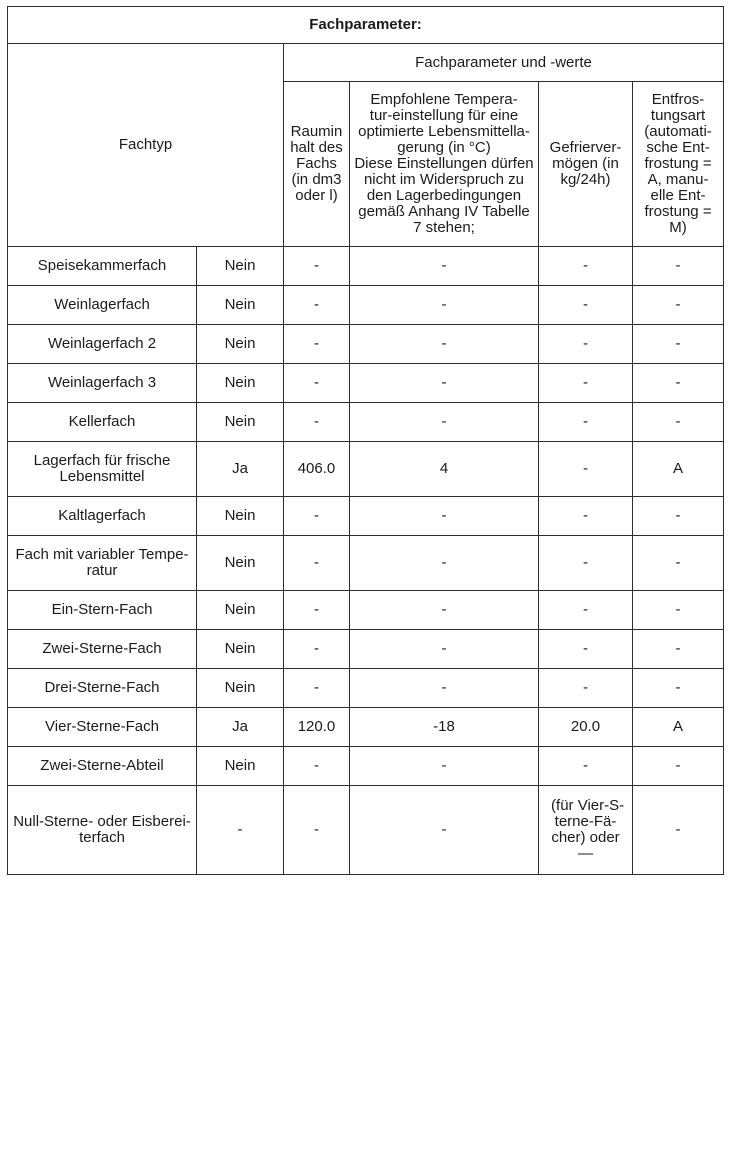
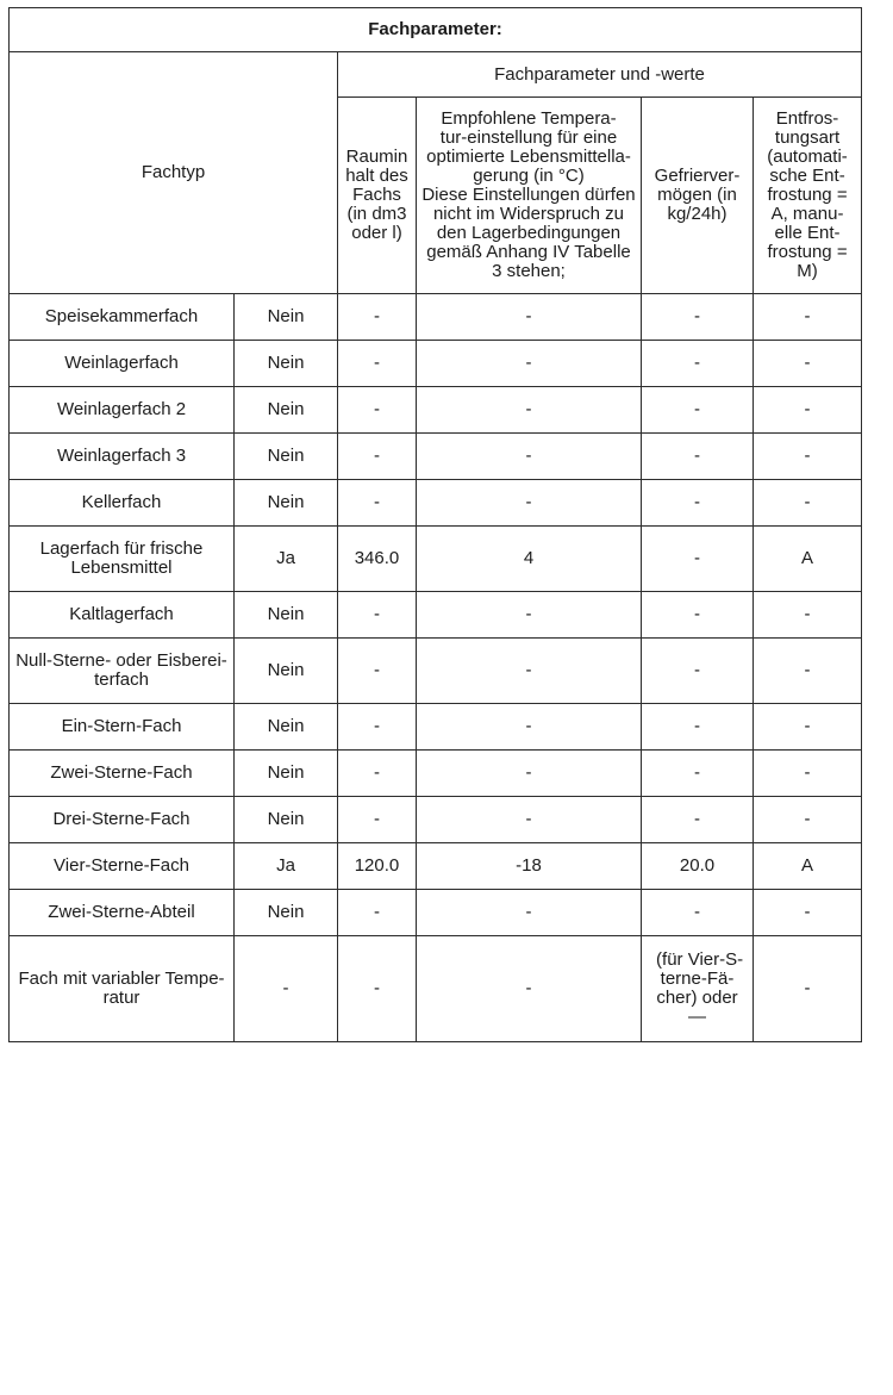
  Fachparameter:
  Fachtyp	Fachparameter und -werte
- Raumin halt des Fachs (in dm3 oder l)	Empfohlene Tempera- tur-einstellung für eine optimierte Lebensmittella- gerung (in °C) Diese Einstellungen dürfen nicht im Widerspruch zu den Lagerbedingungen gemäß Anhang IV Tabelle 7 stehen;	Gefrierver- mögen (in kg/24h)	Entfros- tungsart (automati- sche Ent- frostung = A, manu- elle Ent- frostung = M)
+ Raumin halt des Fachs (in dm3 oder l)	Empfohlene Tempera- tur-einstellung für eine optimierte Lebensmittella- gerung (in °C) Diese Einstellungen dürfen nicht im Widerspruch zu den Lagerbedingungen gemäß Anhang IV Tabelle 3 stehen;	Gefrierver- mögen (in kg/24h)	Entfros- tungsart (automati- sche Ent- frostung = A, manu- elle Ent- frostung = M)
  Speisekammerfach	Nein	-	-	-	-
  Weinlagerfach	Nein	-	-	-	-
  Weinlagerfach 2	Nein	-	-	-	-
  Weinlagerfach 3	Nein	-	-	-	-
  Kellerfach	Nein	-	-	-	-
- Lagerfach für frische Lebensmittel	Ja	406.0	4	-	A
+ Lagerfach für frische Lebensmittel	Ja	346.0	4	-	A
  Kaltlagerfach	Nein	-	-	-	-
- Fach mit variabler Tempe- ratur	Nein	-	-	-	-
+ Null-Sterne- oder Eisberei- terfach	Nein	-	-	-	-
  Ein-Stern-Fach	Nein	-	-	-	-
  Zwei-Sterne-Fach	Nein	-	-	-	-
  Drei-Sterne-Fach	Nein	-	-	-	-
  Vier-Sterne-Fach	Ja	120.0	-18	20.0	A
  Zwei-Sterne-Abteil	Nein	-	-	-	-
- Null-Sterne- oder Eisberei- terfach	-	-	-	(für Vier-S- terne-Fä- cher) oder —	-
+ Fach mit variabler Tempe- ratur	-	-	-	(für Vier-S- terne-Fä- cher) oder —	-
